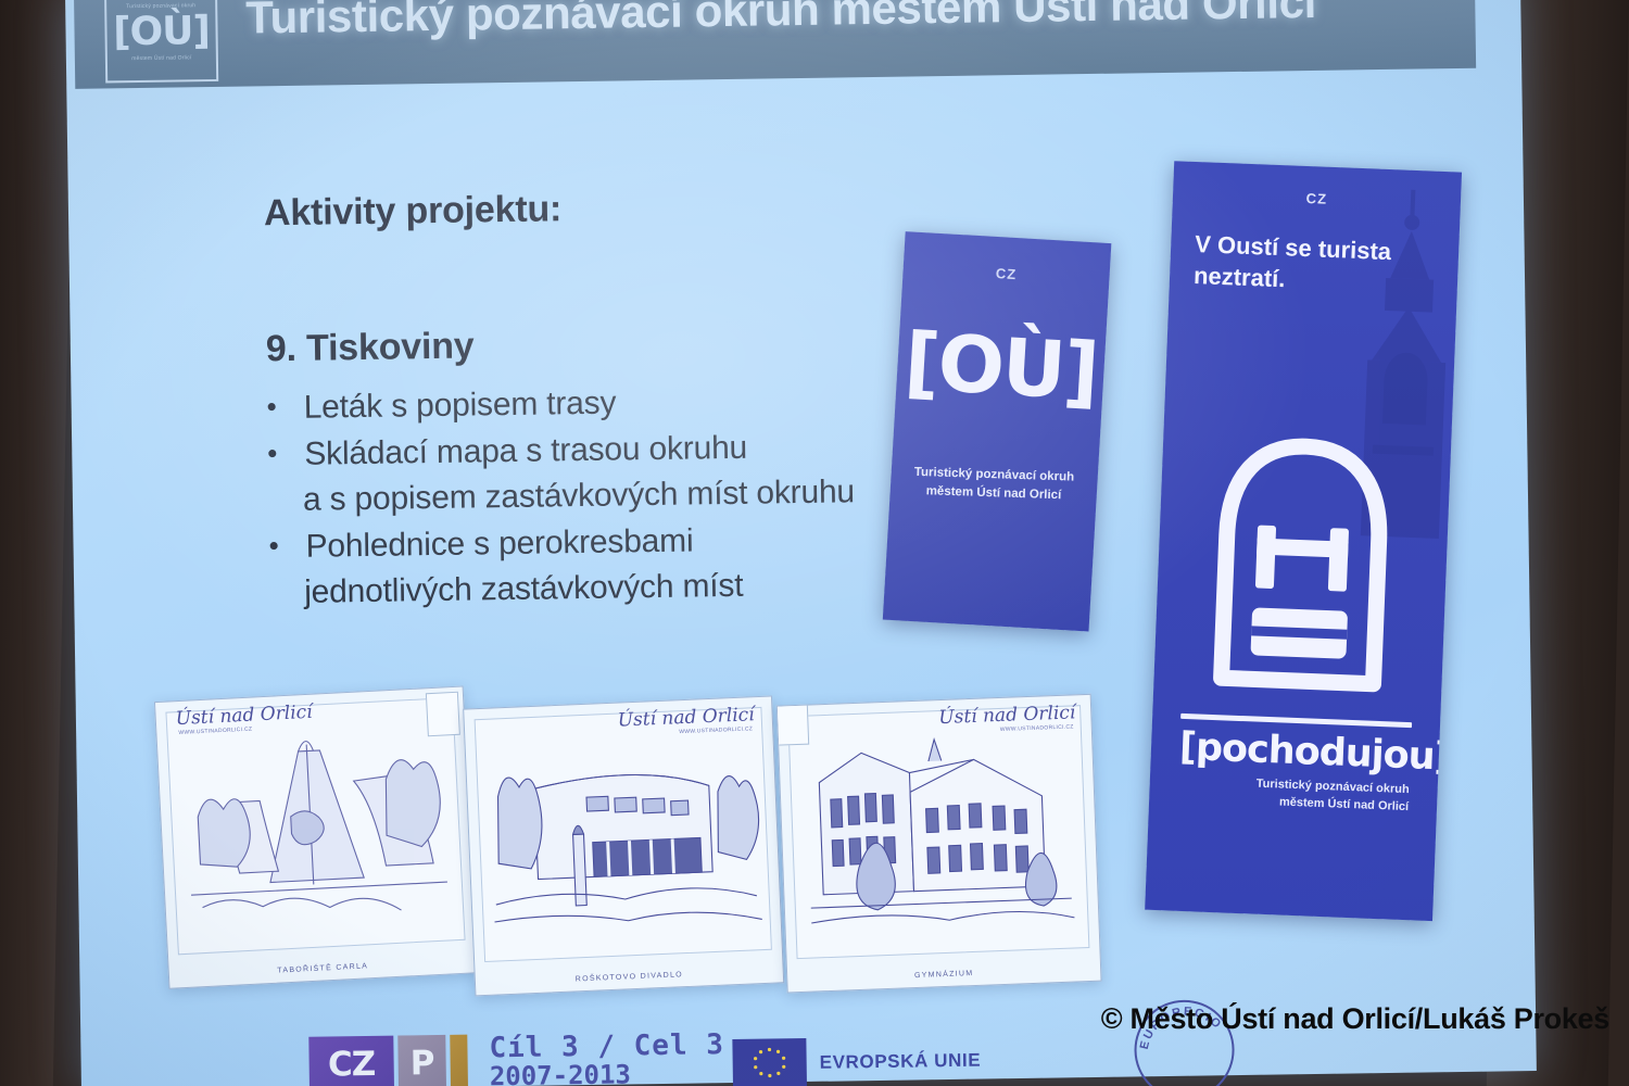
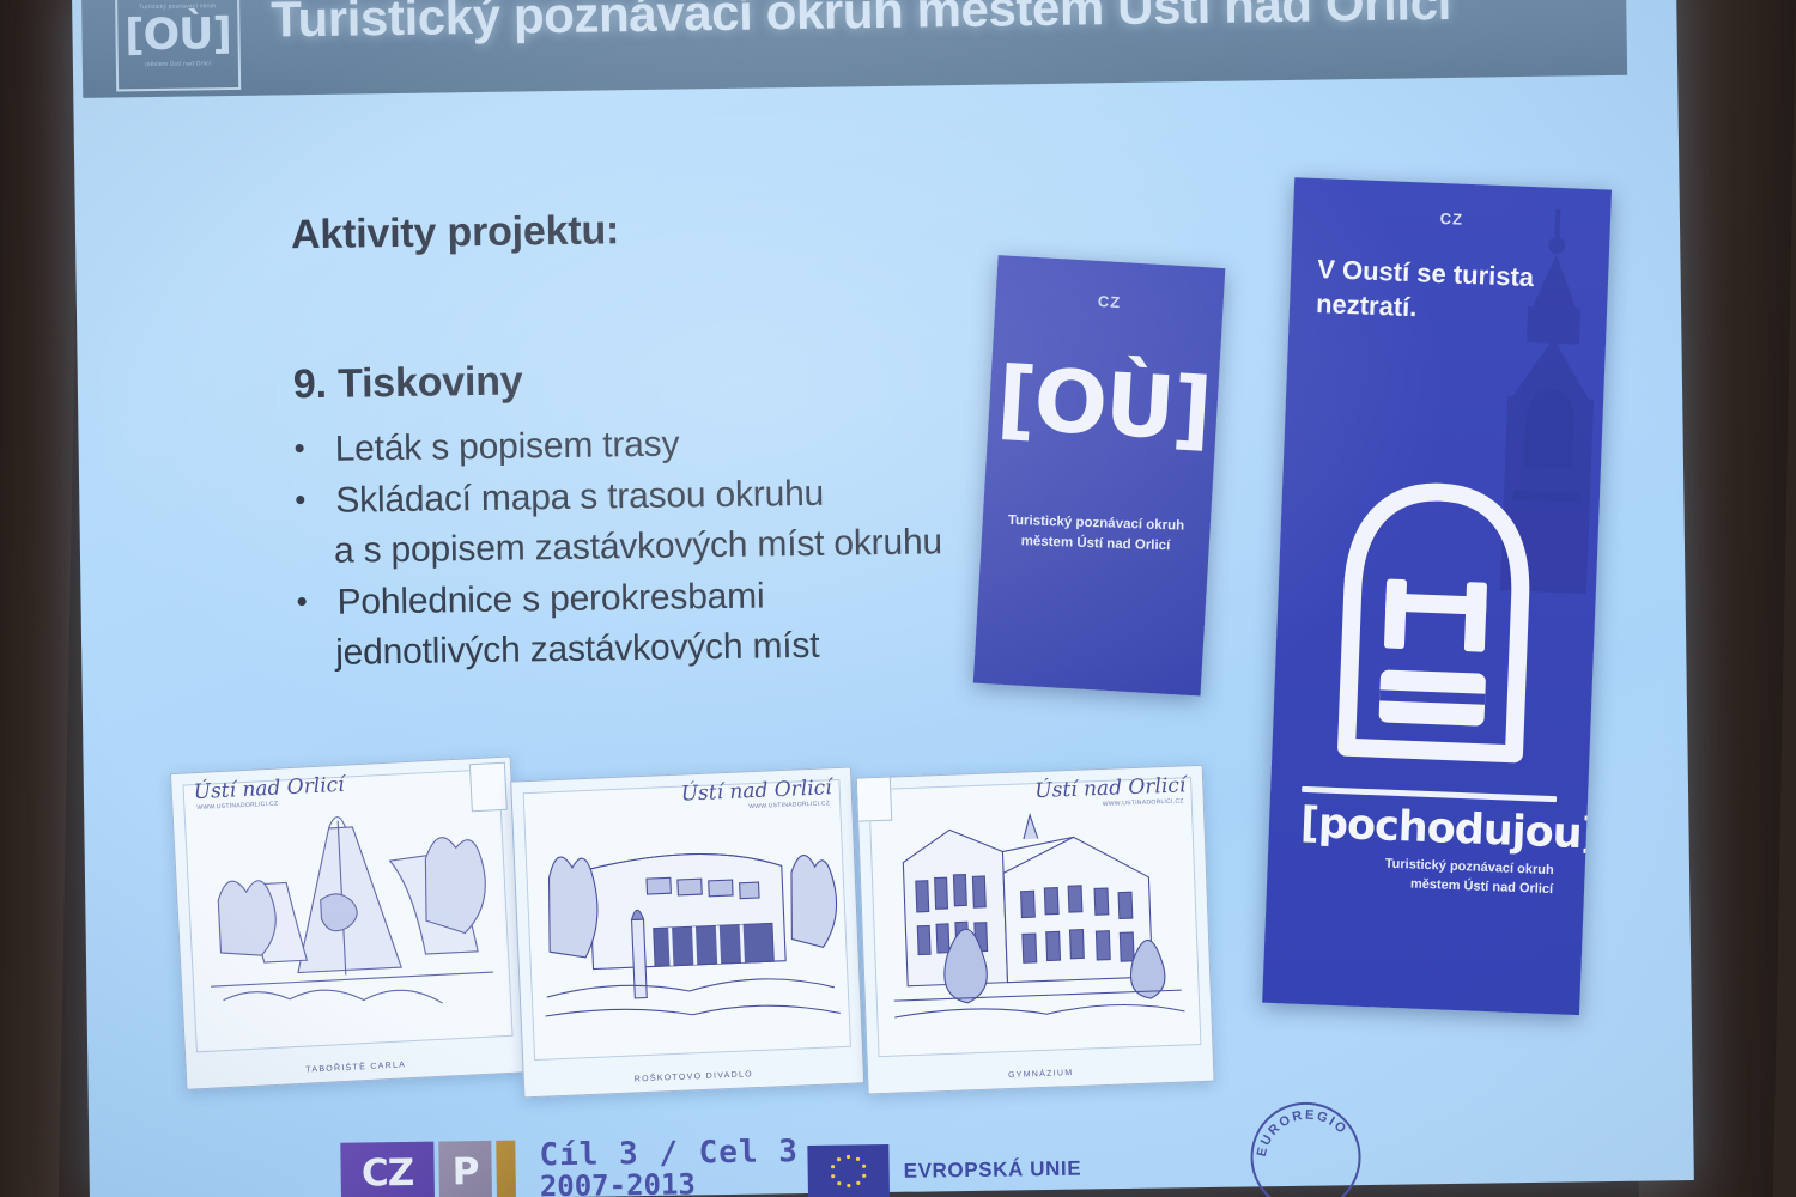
- © Město Ústí nad Orlicí/Lukáš Prokeš
